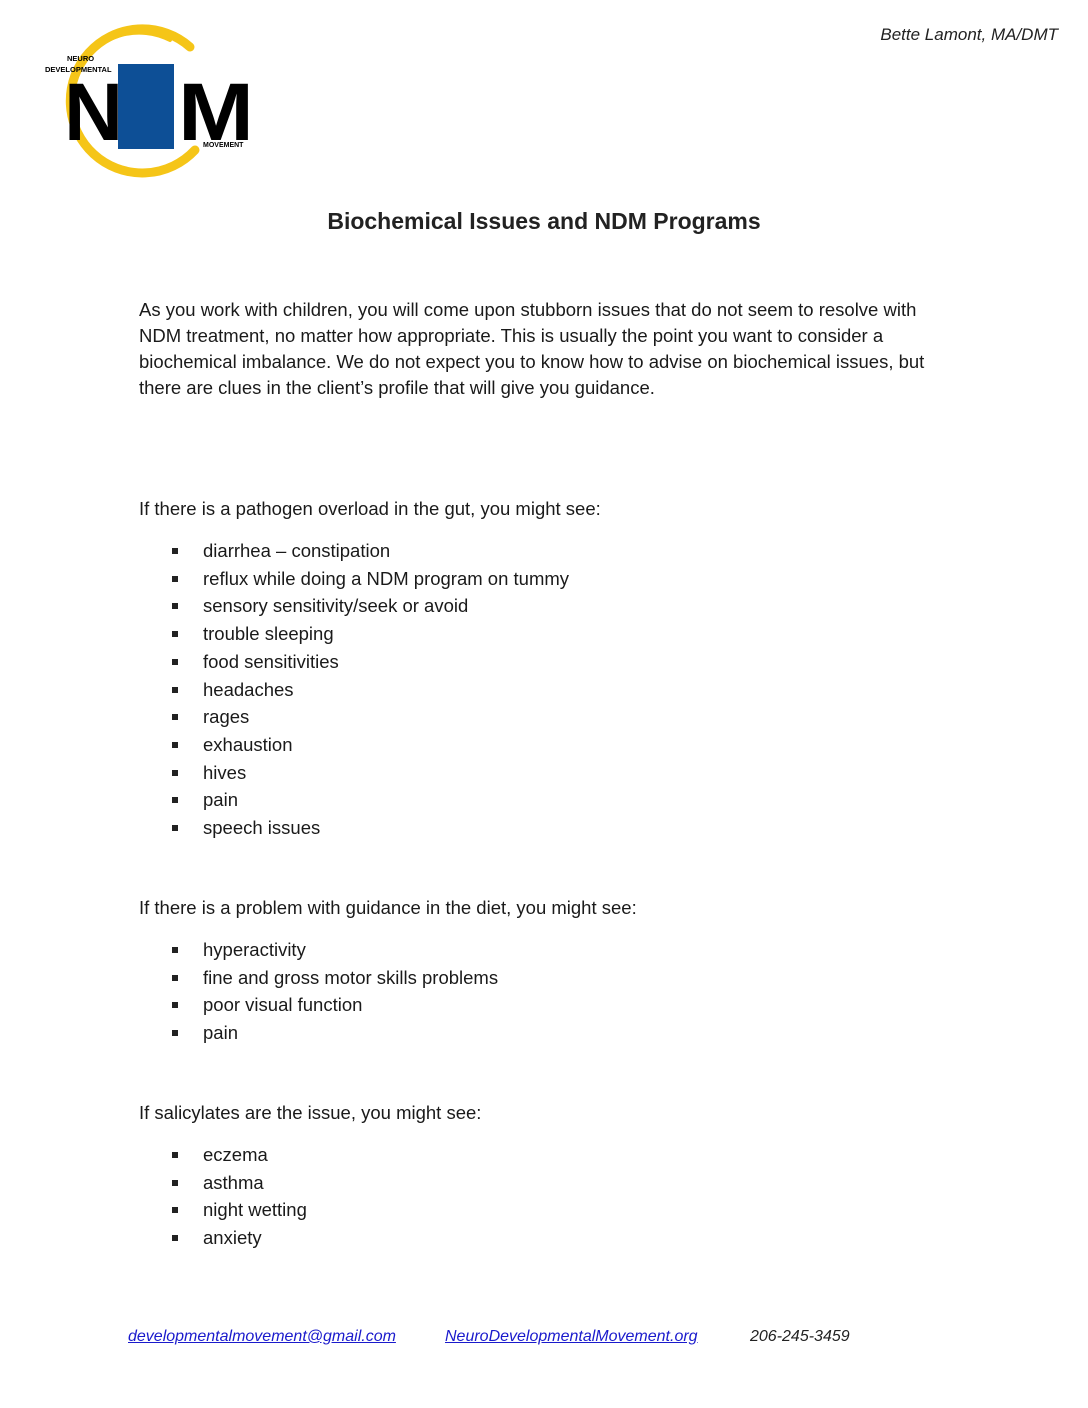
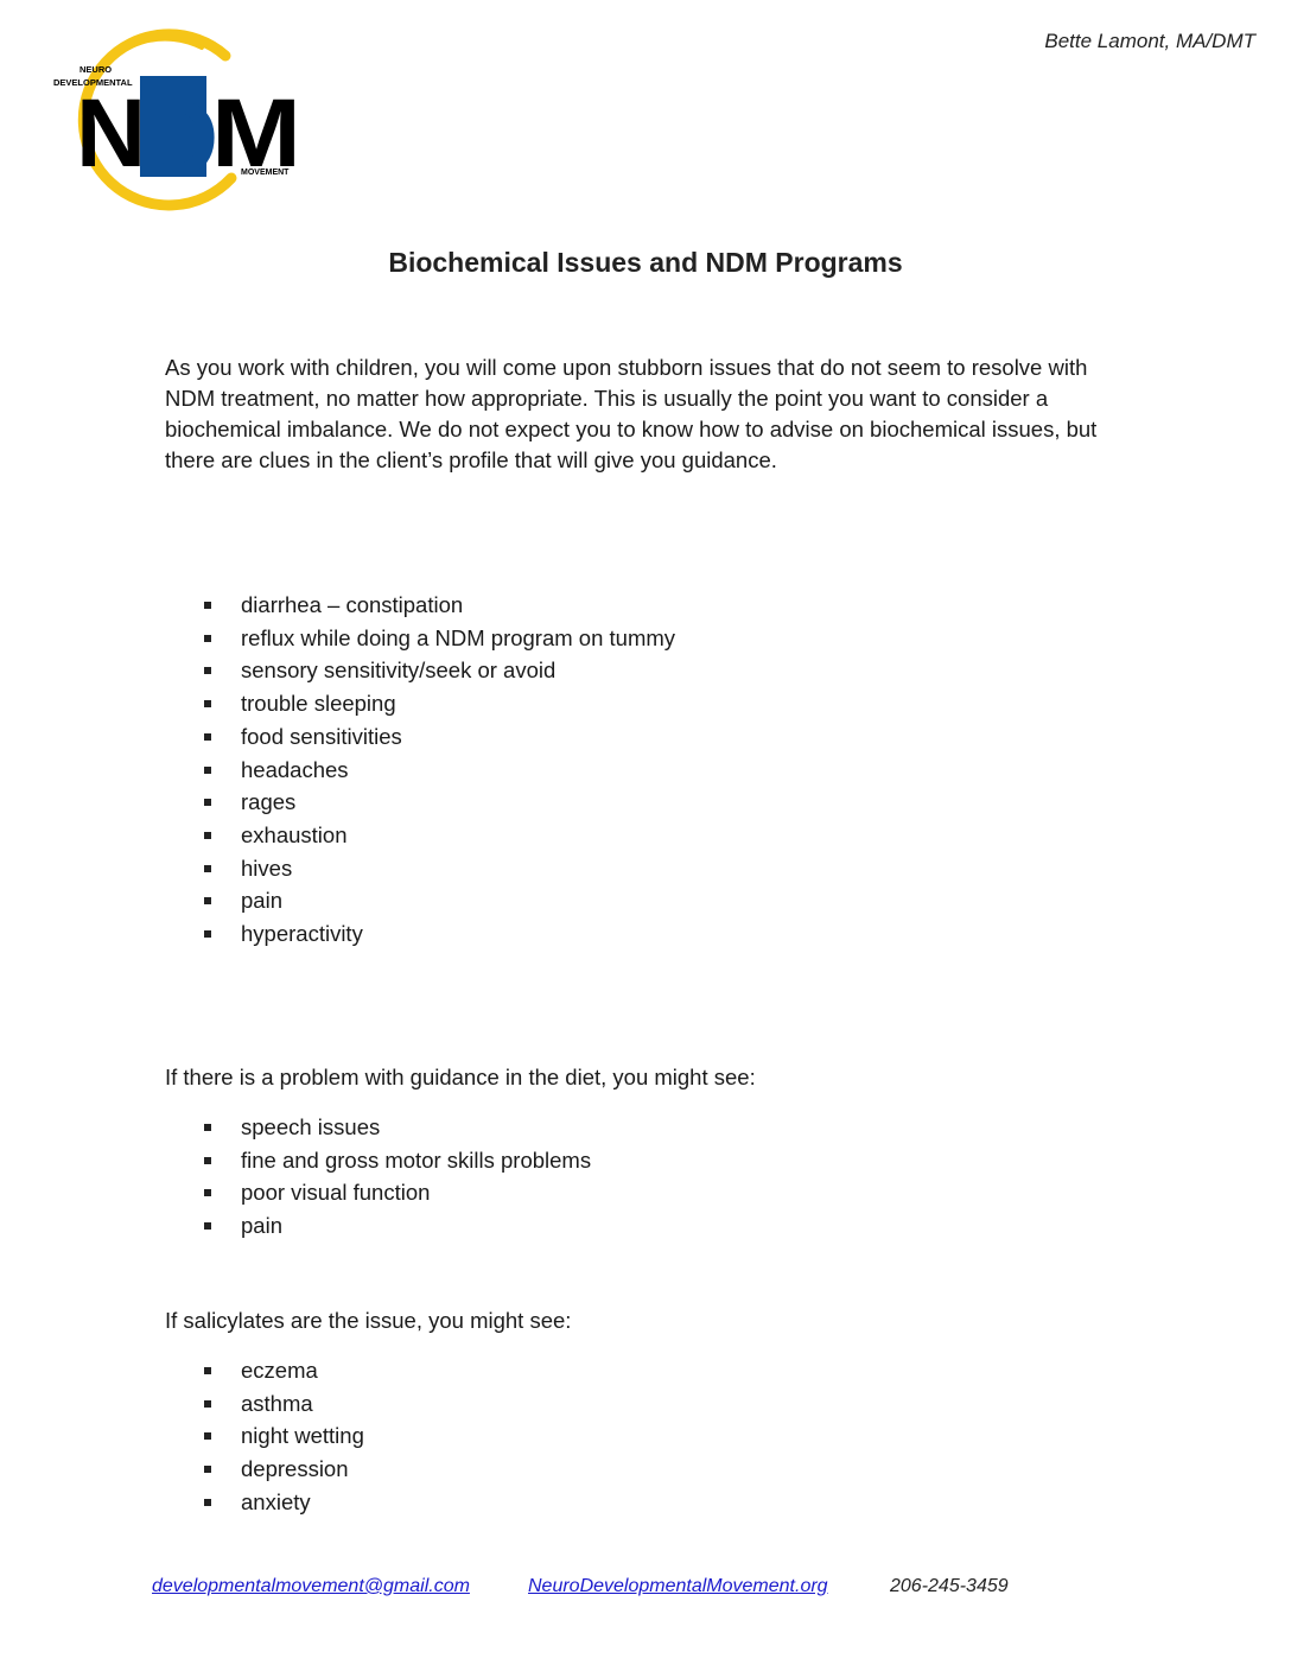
  Bette Lamont, MA/DMT
  NEURO
  DEVELOPMENTAL
  N
+ D
  M
  Biochemical Issues and NDM Programs
  As you work with children, you will come upon stubborn issues that do not seem to resolve with NDM treatment, no matter how appropriate. This is usually the point you want to consider a biochemical imbalance. We do not expect you to know how to advise on biochemical issues, but there are clues in the client’s profile that will give you guidance.
- If there is a pathogen overload in the gut, you might see:
  diarrhea – constipation
  reflux while doing a NDM program on tummy
  sensory sensitivity/seek or avoid
  trouble sleeping
  food sensitivities
  headaches
  rages
  exhaustion
  hives
  pain
- speech issues
+ hyperactivity
  If there is a problem with guidance in the diet, you might see:
- hyperactivity
+ speech issues
  fine and gross motor skills problems
  poor visual function
  pain
  If salicylates are the issue, you might see:
  eczema
  asthma
  night wetting
+ depression
  anxiety
  developmentalmovement@gmail.com
  NeuroDevelopmentalMovement.org
  206-245-3459
